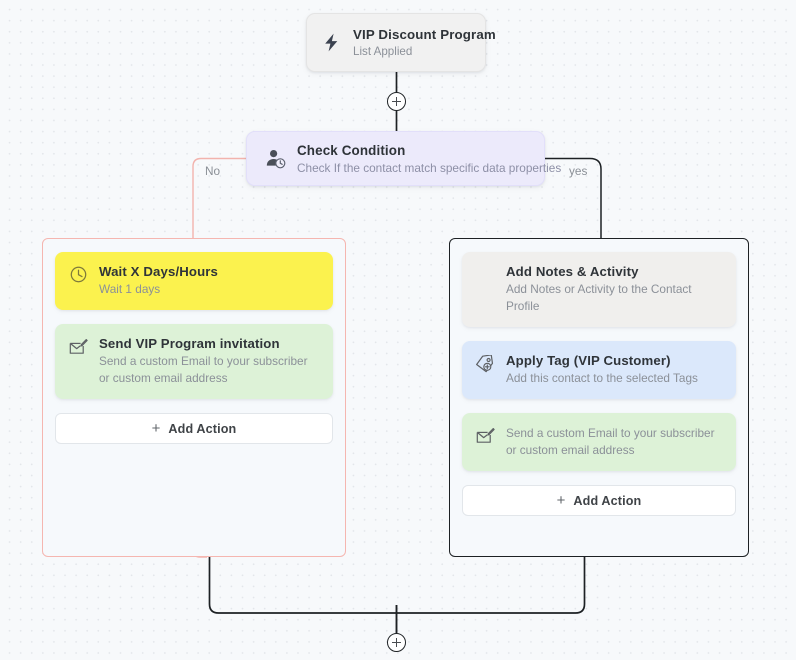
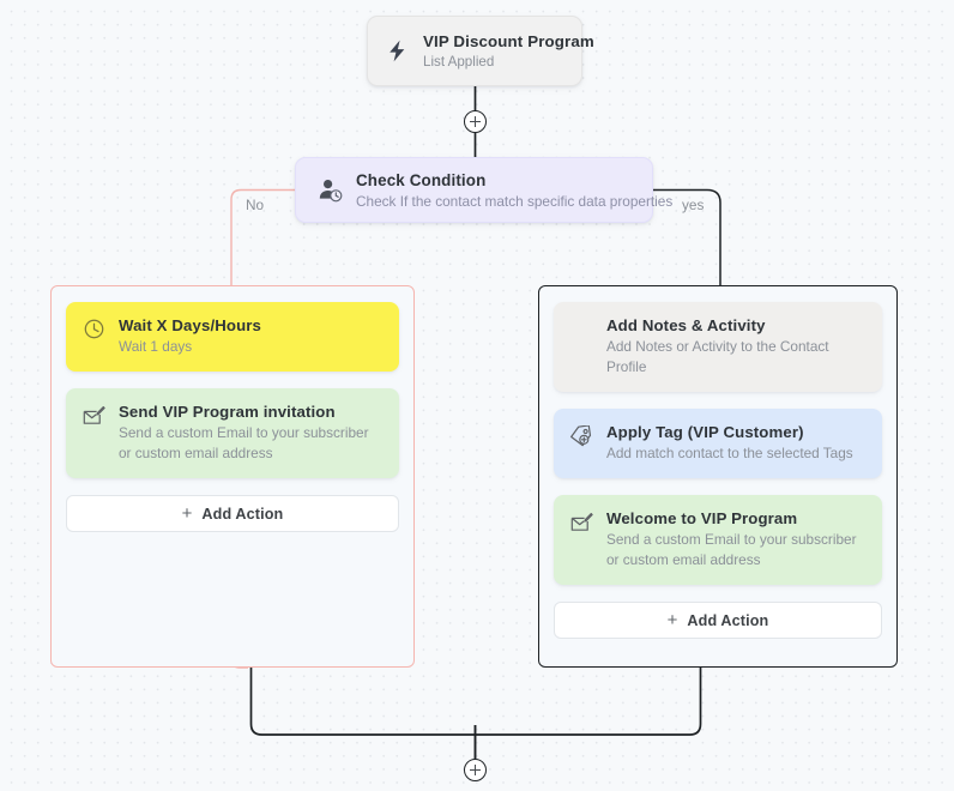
  VIP Discount Program
  List Applied
  Check Condition
  Check If the contact match specific data properties
  No
  yes
  Wait X Days/Hours
  Wait 1 days
  Send VIP Program invitation
  Send a custom Email to your subscriber or custom email address
  +
  Add Action
  Add Notes & Activity
  Add Notes or Activity to the Contact Profile
  Apply Tag (VIP Customer)
- Add this contact to the selected Tags
+ Add match contact to the selected Tags
+ Welcome to VIP Program
  Send a custom Email to your subscriber or custom email address
  +
  Add Action
